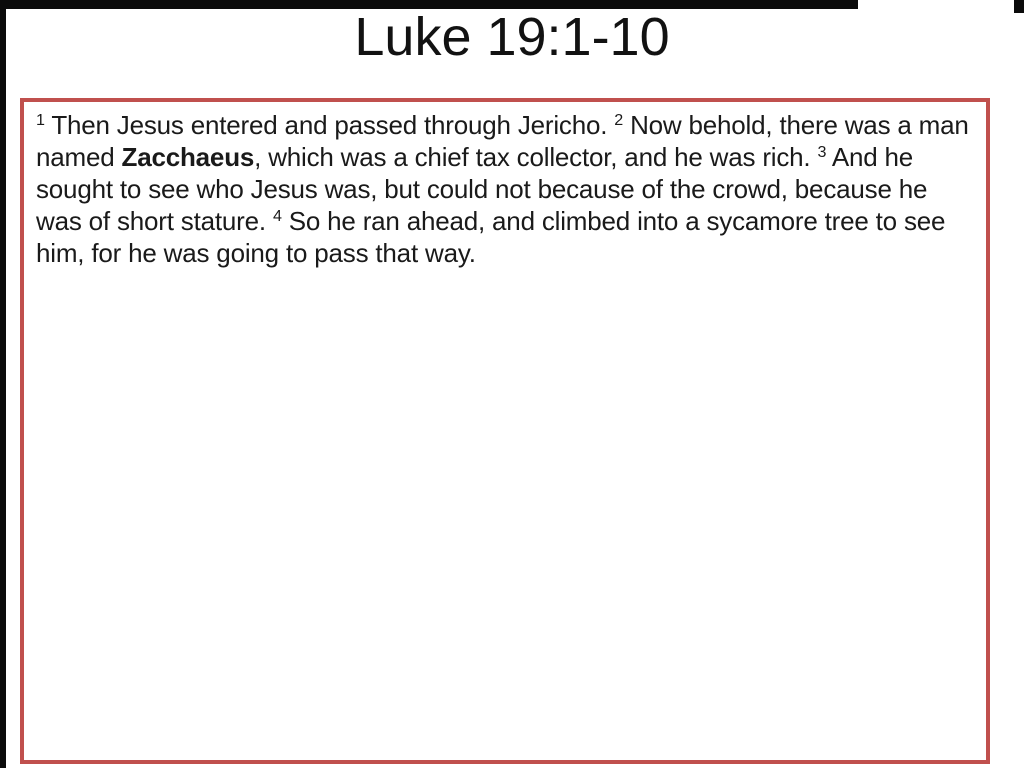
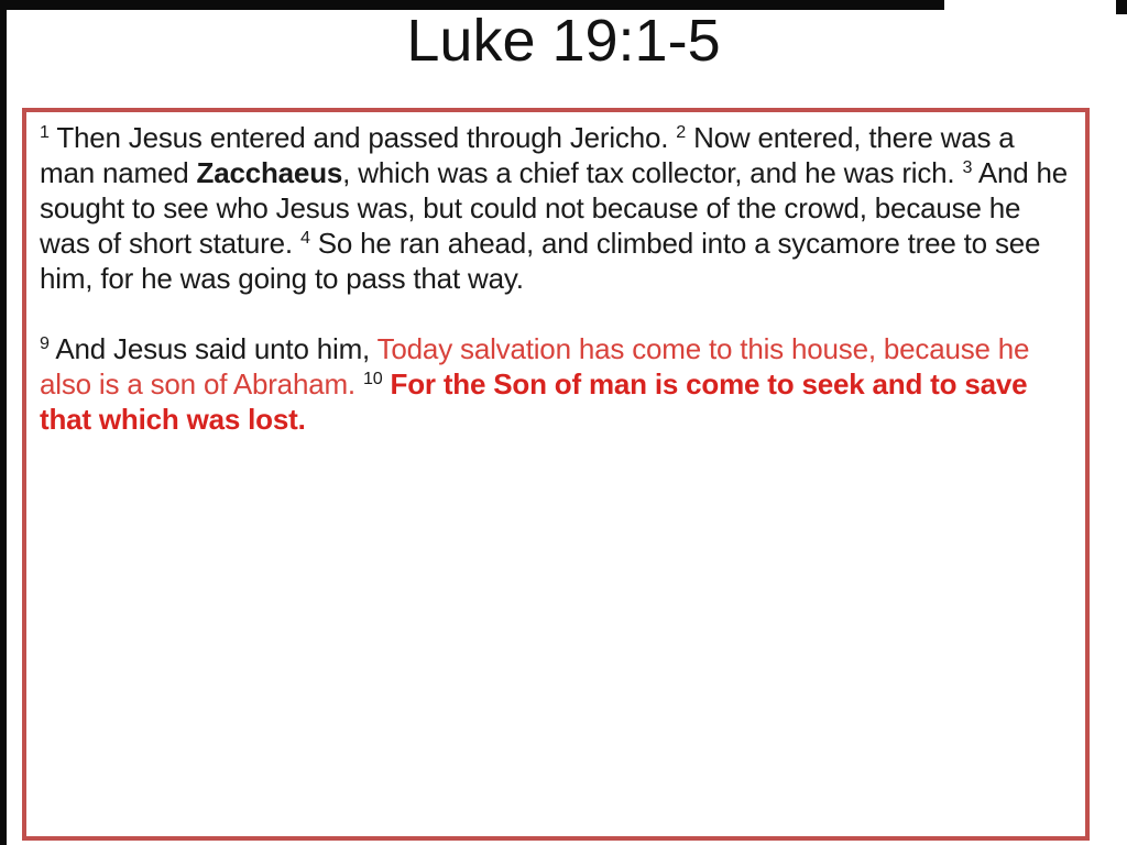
- Luke 19:1-10
+ Luke 19:1-5
- 1 Then Jesus entered and passed through Jericho. 2 Now behold, there was a man named Zacchaeus, which was a chief tax collector, and he was rich. 3 And he sought to see who Jesus was, but could not because of the crowd, because he was of short stature. 4 So he ran ahead, and climbed into a sycamore tree to see him, for he was going to pass that way.
+ 1 Then Jesus entered and passed through Jericho. 2 Now entered, there was a man named Zacchaeus, which was a chief tax collector, and he was rich. 3 And he sought to see who Jesus was, but could not because of the crowd, because he was of short stature. 4 So he ran ahead, and climbed into a sycamore tree to see him, for he was going to pass that way.
+ 9 And Jesus said unto him, Today salvation has come to this house, because he also is a son of Abraham. 10 For the Son of man is come to seek and to save that which was lost.
